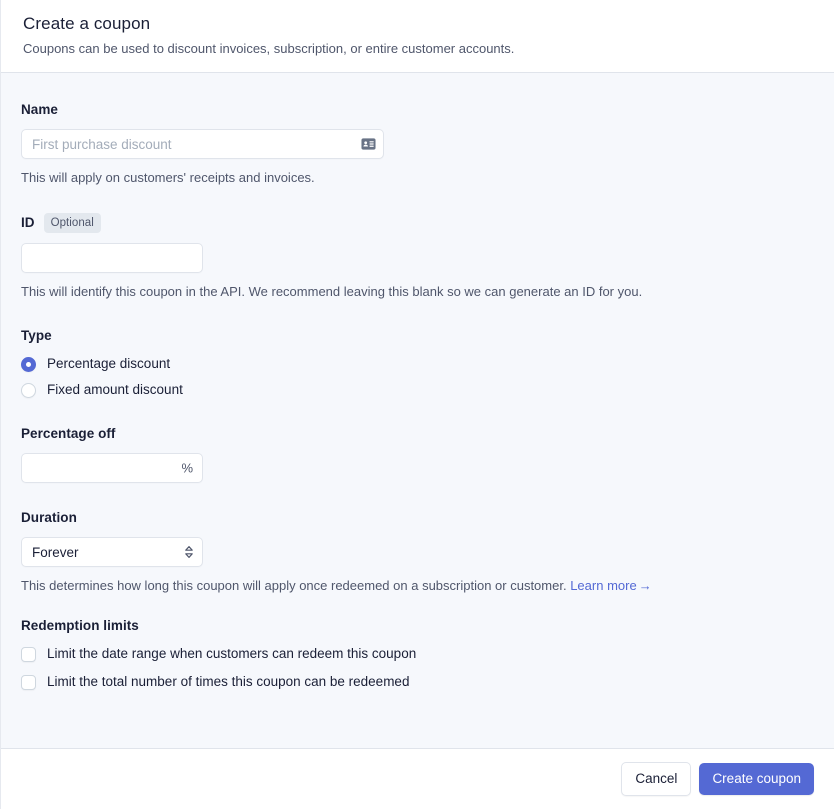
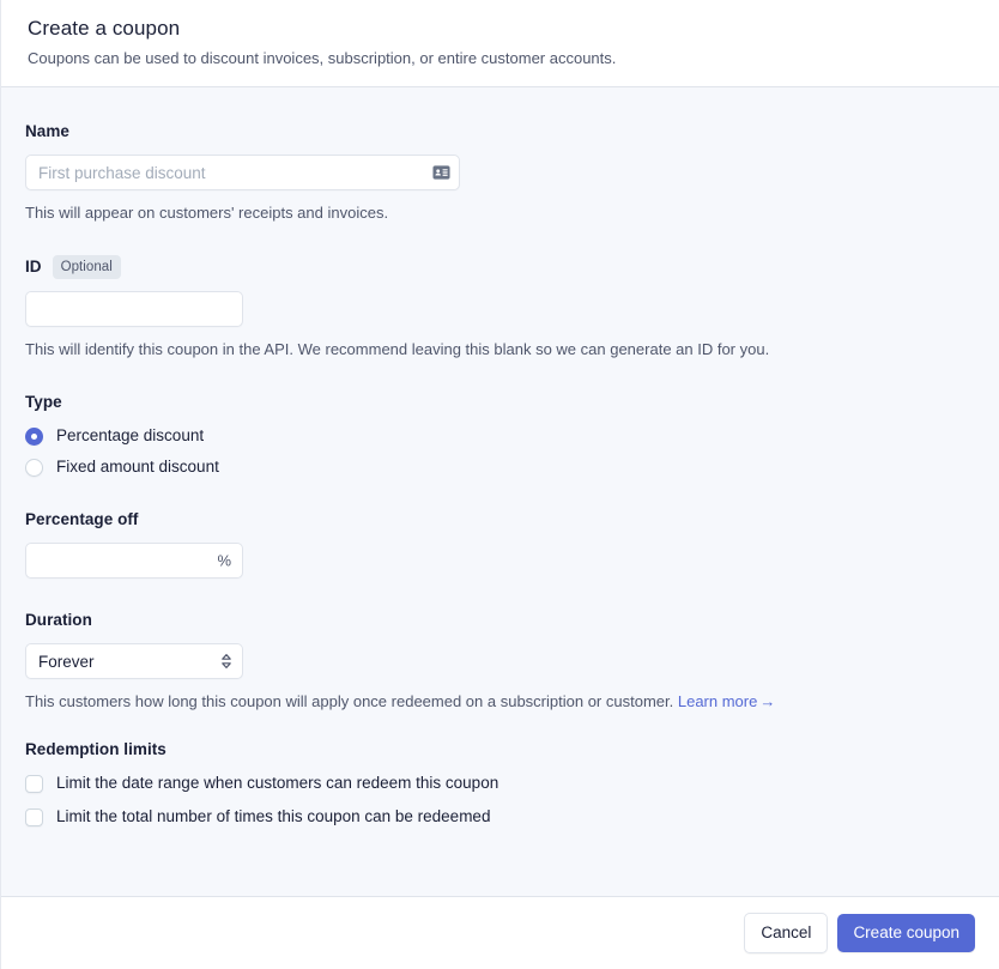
  Create a coupon
  Coupons can be used to discount invoices, subscription, or entire customer accounts.
  Name
  First purchase discount
- This will apply on customers' receipts and invoices.
+ This will appear on customers' receipts and invoices.
  ID
  Optional
  This will identify this coupon in the API. We recommend leaving this blank so we can generate an ID for you.
  Type
  Percentage discount
  Fixed amount discount
  Percentage off
  %
  Duration
  Forever
- This determines how long this coupon will apply once redeemed on a subscription or customer. Learn more →
+ This customers how long this coupon will apply once redeemed on a subscription or customer. Learn more →
  Redemption limits
  Limit the date range when customers can redeem this coupon
  Limit the total number of times this coupon can be redeemed
  Cancel
  Create coupon
